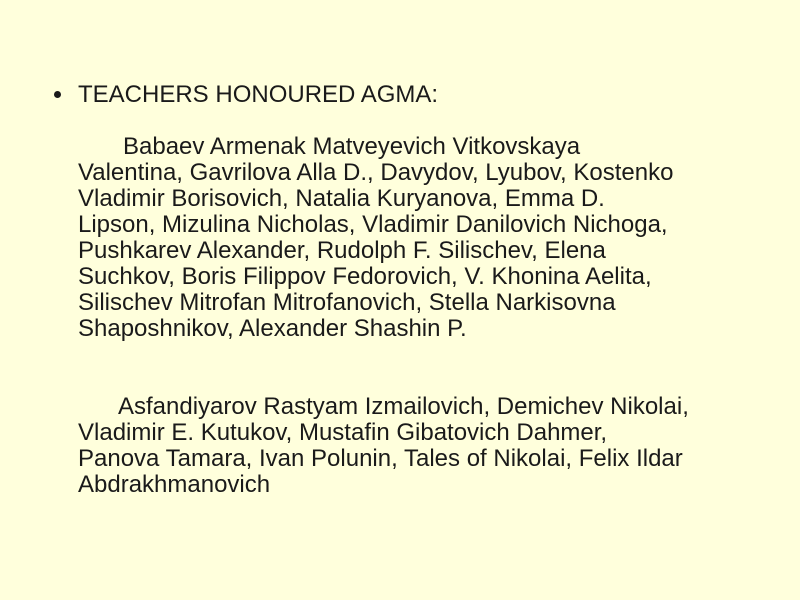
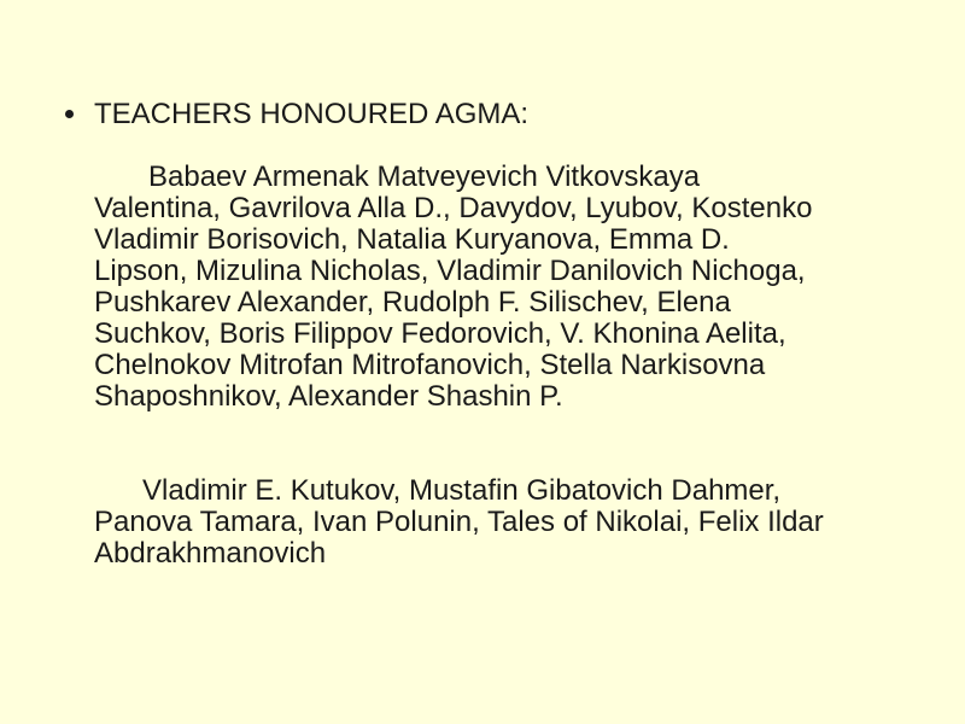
  TEACHERS HONOURED AGMA:
  Babaev Armenak Matveyevich Vitkovskaya
  Valentina, Gavrilova Alla D., Davydov, Lyubov, Kostenko
  Vladimir Borisovich, Natalia Kuryanova, Emma D.
  Lipson, Mizulina Nicholas, Vladimir Danilovich Nichoga,
  Pushkarev Alexander, Rudolph F. Silischev, Elena
  Suchkov, Boris Filippov Fedorovich, V. Khonina Aelita,
- Silischev Mitrofan Mitrofanovich, Stella Narkisovna
+ Chelnokov Mitrofan Mitrofanovich, Stella Narkisovna
  Shaposhnikov, Alexander Shashin P.
- Asfandiyarov Rastyam Izmailovich, Demichev Nikolai,
  Vladimir E. Kutukov, Mustafin Gibatovich Dahmer,
  Panova Tamara, Ivan Polunin, Tales of Nikolai, Felix Ildar
  Abdrakhmanovich
